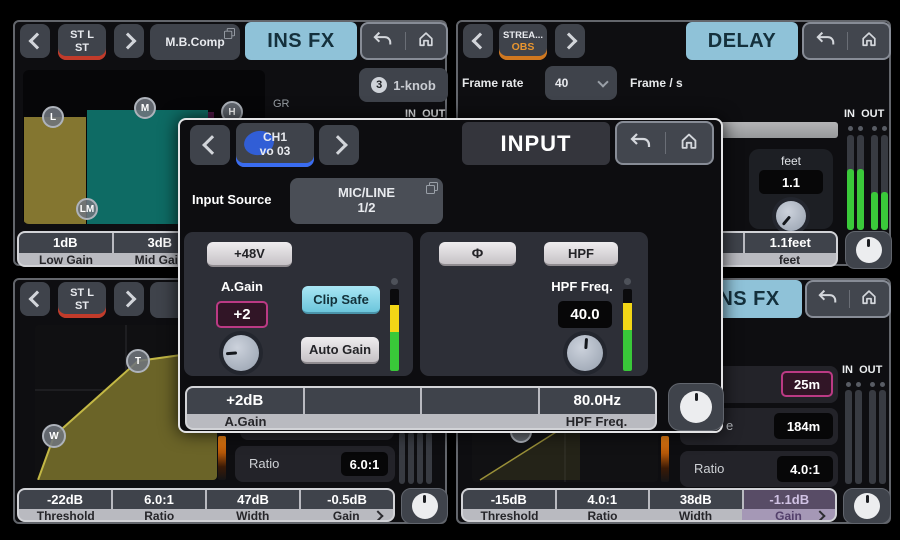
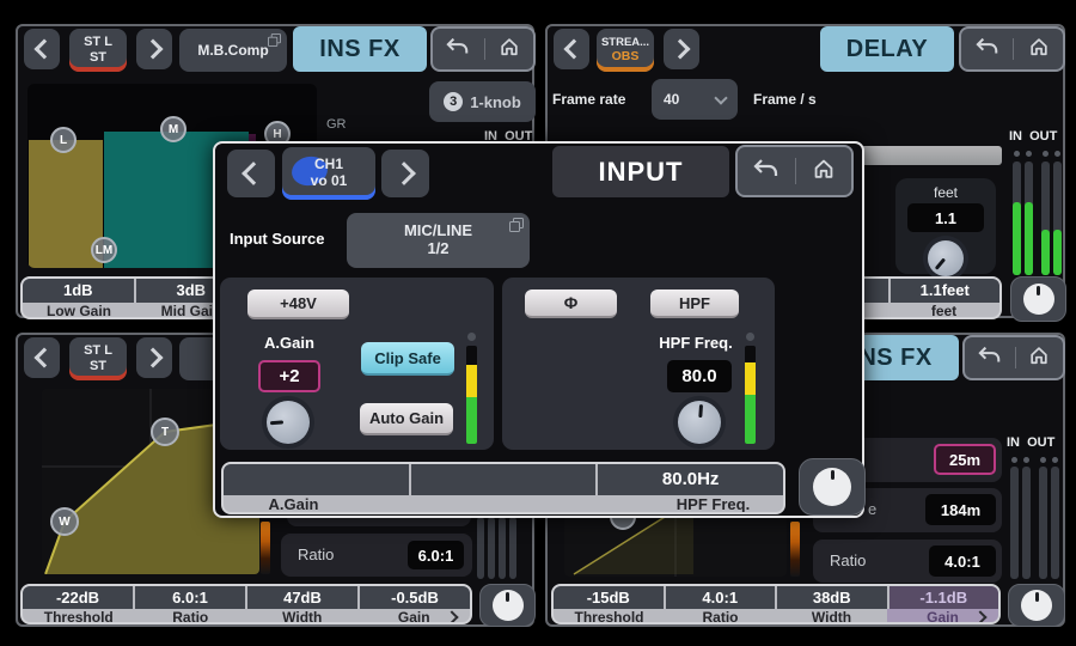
  ST L
  ST
  M.B.Comp
  INS FX
  L
  M
  H
  LM
  GR
  IN OUT
  3
  1-knob
  1dB
  3dB
  Low Gain
  Mid Gai
  STREA...
  OBS
  DELAY
  Frame rate
  40
  Frame / s
  feet
  1.1
  IN OUT
  1.1feet
  feet
  ST L
  ST
  T
  W
  Ratio
  6.0:1
  -22dB
  6.0:1
  47dB
  -0.5dB
  Threshold
  Ratio
  Width
  Gain
  NS FX
  25m
  e
  184m
  Ratio
  4.0:1
  IN OUT
  -15dB
  4.0:1
  38dB
  -1.1dB
  Threshold
  Ratio
  Width
  Gain
  CH1
- vo 03
+ vo 01
  INPUT
  Input Source
  MIC/LINE
  1/2
  +48V
  A.Gain
  +2
  Clip Safe
  Auto Gain
  Φ
  HPF
  HPF Freq.
- 40.0
+ 80.0
- +2dB
  80.0Hz
  A.Gain
  HPF Freq.
